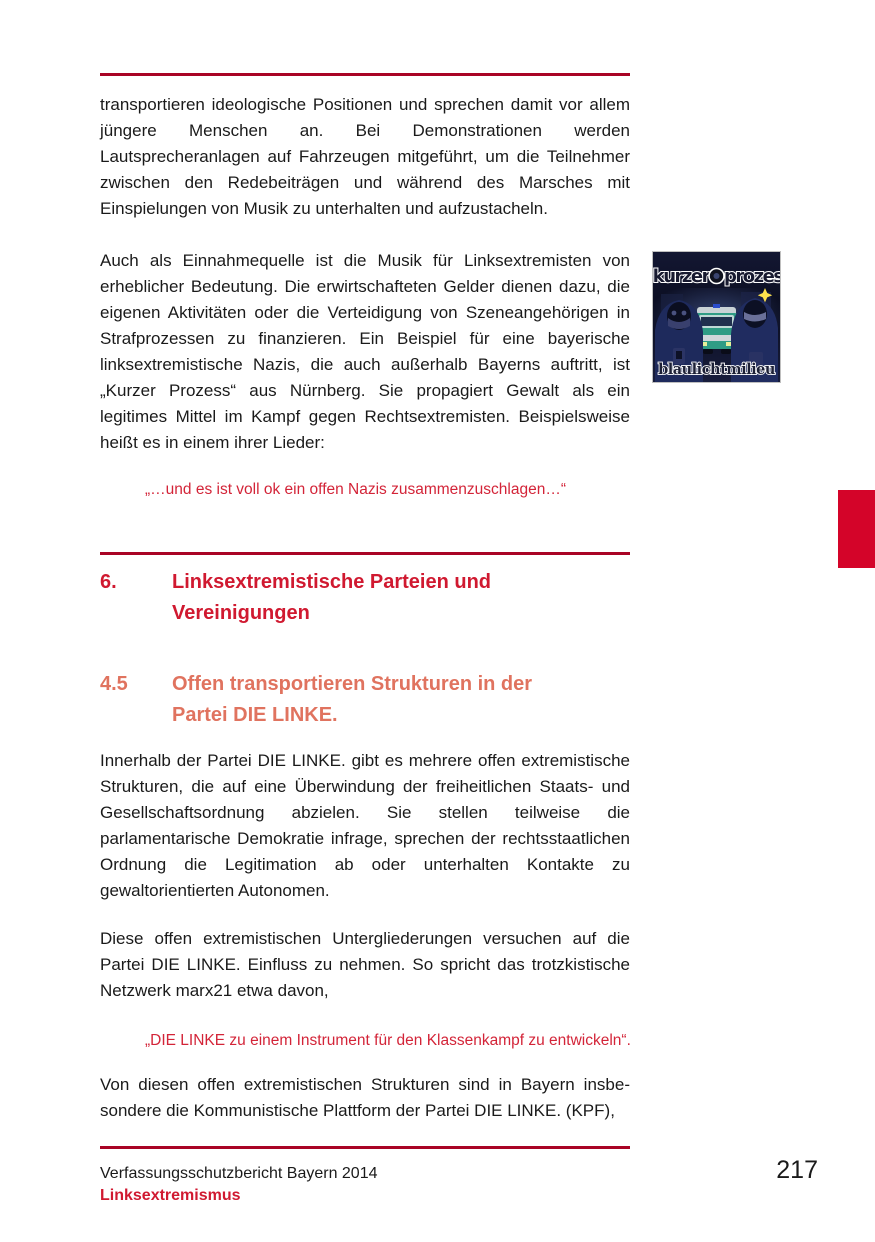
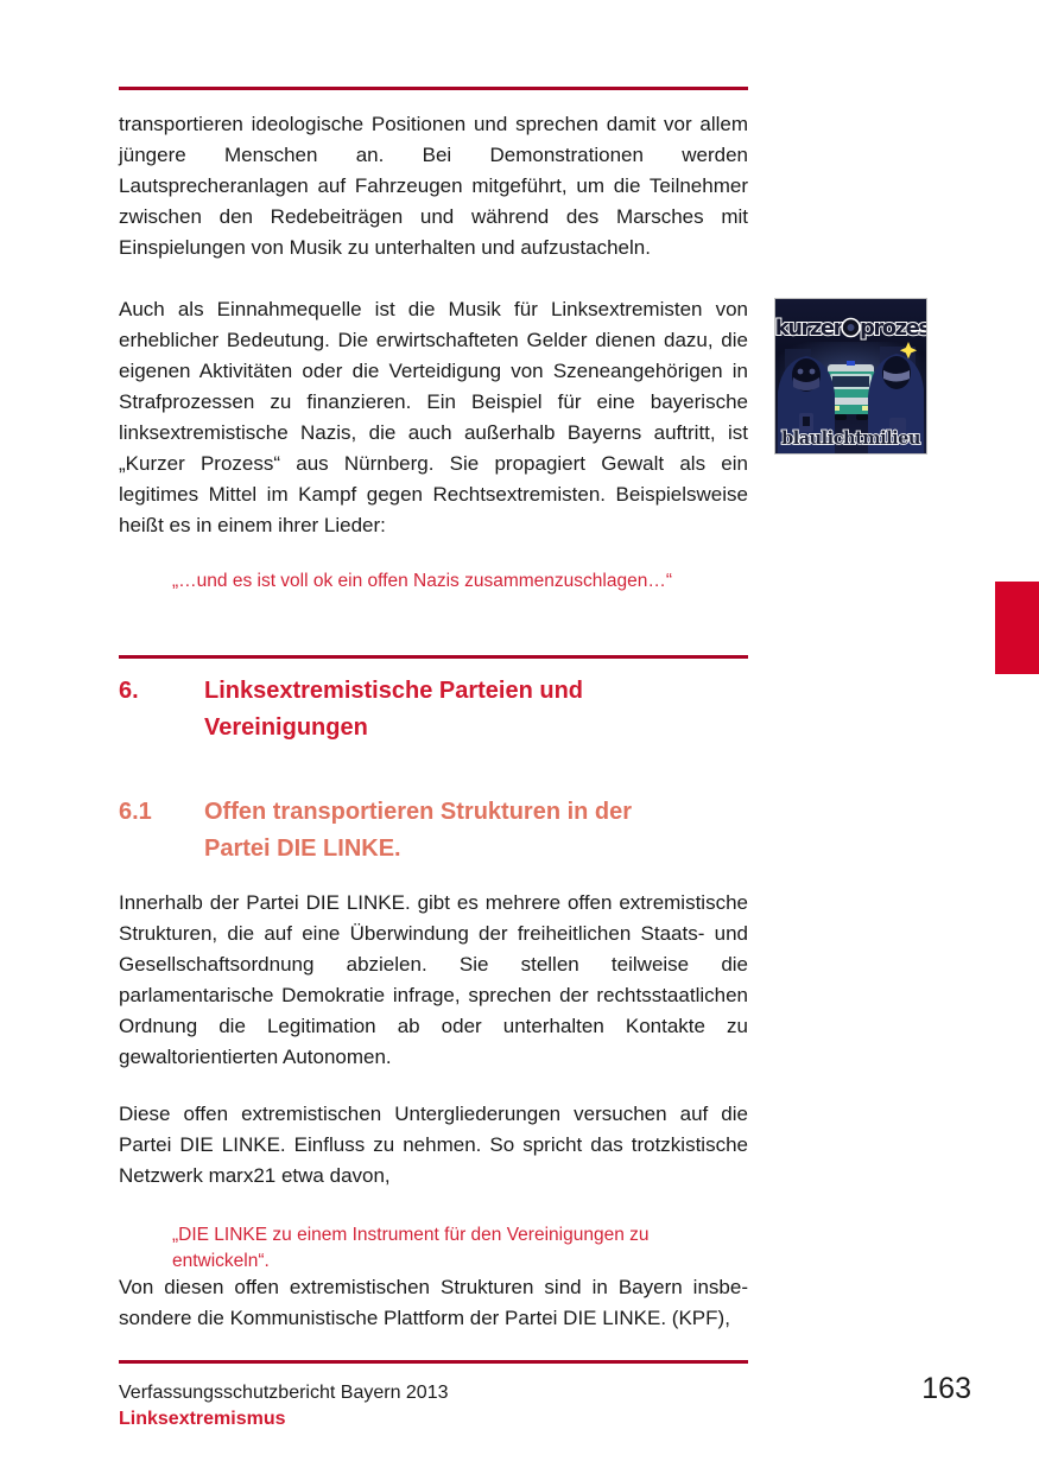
  transportieren ideologische Positionen und sprechen damit vor allem jüngere Menschen an. Bei Demonstrationen werden Lautsprecheranlagen auf Fahrzeugen mitgeführt, um die Teilneh­mer zwischen den Redebeiträgen und während des Marsches mit Einspielungen von Musik zu unterhalten und aufzustacheln.
  Auch als Einnahmequelle ist die Musik für Linksextremisten von erheblicher Bedeutung. Die erwirtschafteten Gelder dienen dazu, die eigenen Aktivitäten oder die Verteidigung von Szeneange­hörigen in Strafprozessen zu finanzieren. Ein Beispiel für eine bayerische linksextremistische Nazis, die auch außerhalb Bayerns auftritt, ist „Kurzer Prozess“ aus Nürnberg. Sie propagiert Gewalt als ein legitimes Mittel im Kampf gegen Rechtsextremisten. Beispielsweise heißt es in einem ihrer Lieder:
  kurzer
  prozes
  blaulichtmilieu
  „…und es ist voll ok ein offen Nazis zusammenzuschlagen…“
  6.
  Linksextremistische Parteien und
  Vereinigungen
- 4.5
+ 6.1
  Offen transportieren Strukturen in der
  Partei DIE LINKE.
  Innerhalb der Partei DIE LINKE. gibt es mehrere offen extremis­tische Strukturen, die auf eine Überwindung der freiheitlichen Staats- und Gesellschaftsordnung abzielen. Sie stellen teil­weise die parlamentarische Demokratie infrage, sprechen der rechtsstaatlichen Ordnung die Legitimation ab oder unterhalten Kontakte zu gewaltorientierten Autonomen.
  Diese offen extremistischen Untergliederungen versuchen auf die Partei DIE LINKE. Einfluss zu nehmen. So spricht das trotzkistische Netzwerk marx21 etwa davon,
- „DIE LINKE zu einem Instrument für den Klassenkampf zu entwickeln“.
+ „DIE LINKE zu einem Instrument für den Vereinigungen zu entwickeln“.
  Von diesen offen extremistischen Strukturen sind in Bayern insbe­sondere die Kommunistische Plattform der Partei DIE LINKE. (KPF),
- Verfassungsschutzbericht Bayern 2014
+ Verfassungsschutzbericht Bayern 2013
  Linksextremismus
- 217
+ 163
